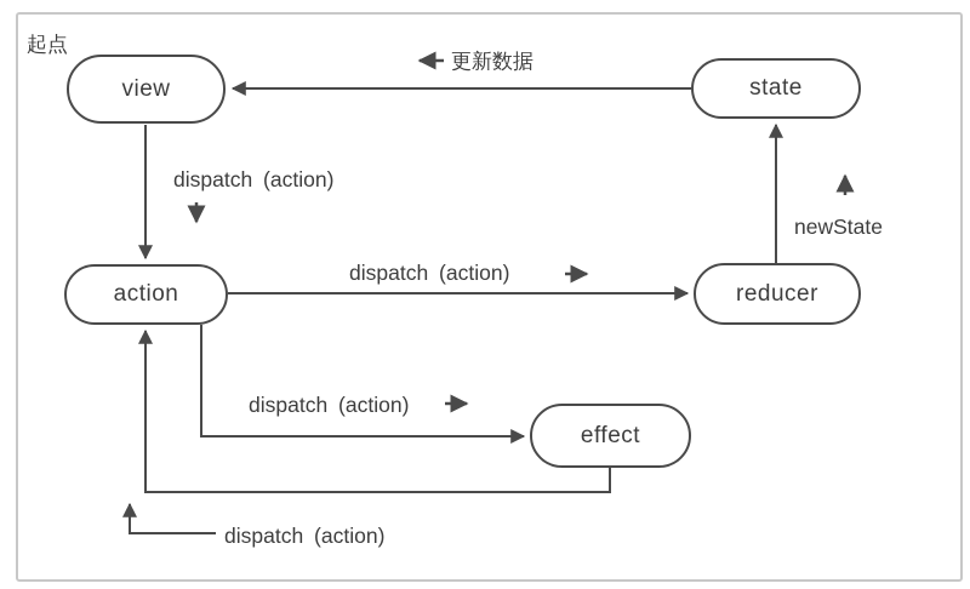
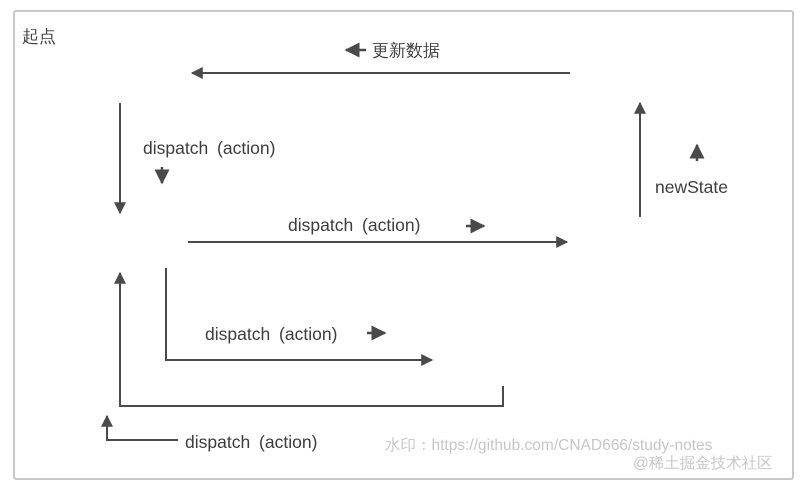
- view
- state
- action
- reducer
- effect
  起点
  更新数据
  dispatch (action)
  dispatch (action)
  newState
  dispatch (action)
  dispatch (action)
+ 水印：https://github.com/CNAD666/study-notes
+ @稀土掘金技术社区
